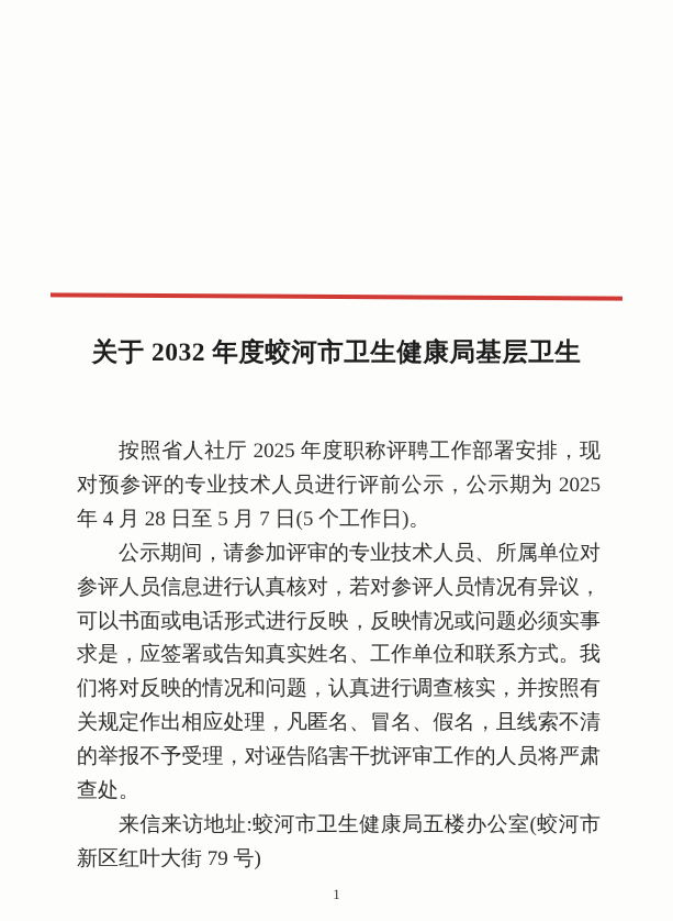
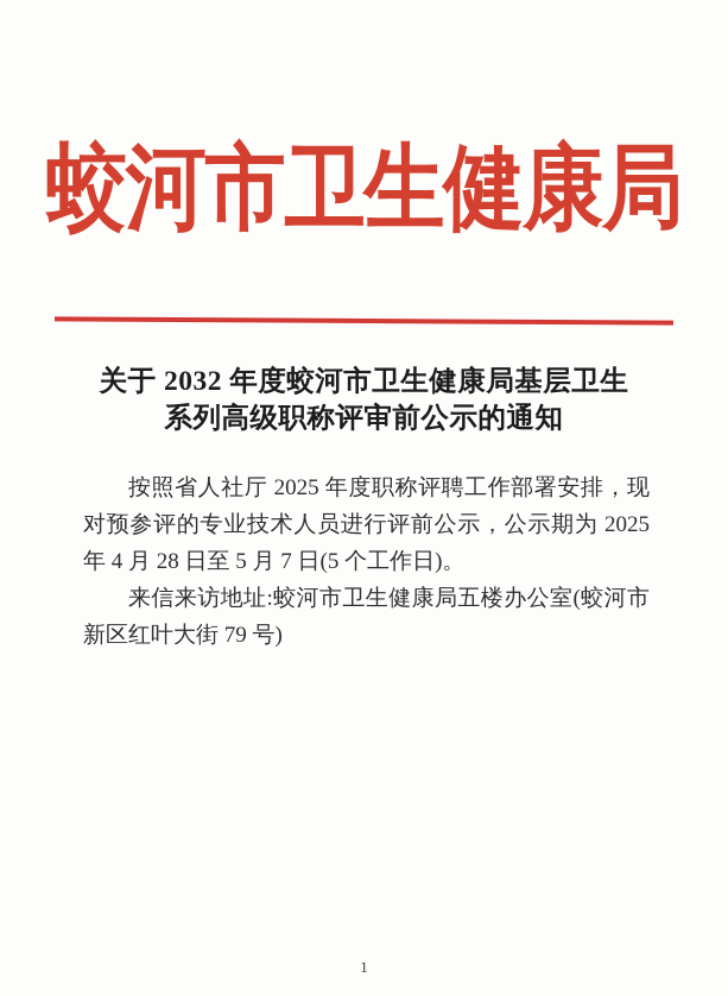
+ 蛟河市卫生健康局
  关于 2032 年度蛟河市卫生健康局基层卫生
+ 系列高级职称评审前公示的通知
  按照省人社厅 2025 年度职称评聘工作部署安排，现对预参评的专业技术人员进行评前公示，公示期为 2025 年 4 月 28 日至 5 月 7 日(5 个工作日)。
- 公示期间，请参加评审的专业技术人员、所属单位对参评人员信息进行认真核对，若对参评人员情况有异议，可以书面或电话形式进行反映，反映情况或问题必须实事求是，应签署或告知真实姓名、工作单位和联系方式。我们将对反映的情况和问题，认真进行调查核实，并按照有关规定作出相应处理，凡匿名、冒名、假名，且线索不清的举报不予受理，对诬告陷害干扰评审工作的人员将严肃查处。
  来信来访地址:蛟河市卫生健康局五楼办公室(蛟河市新区红叶大街 79 号)
  1
